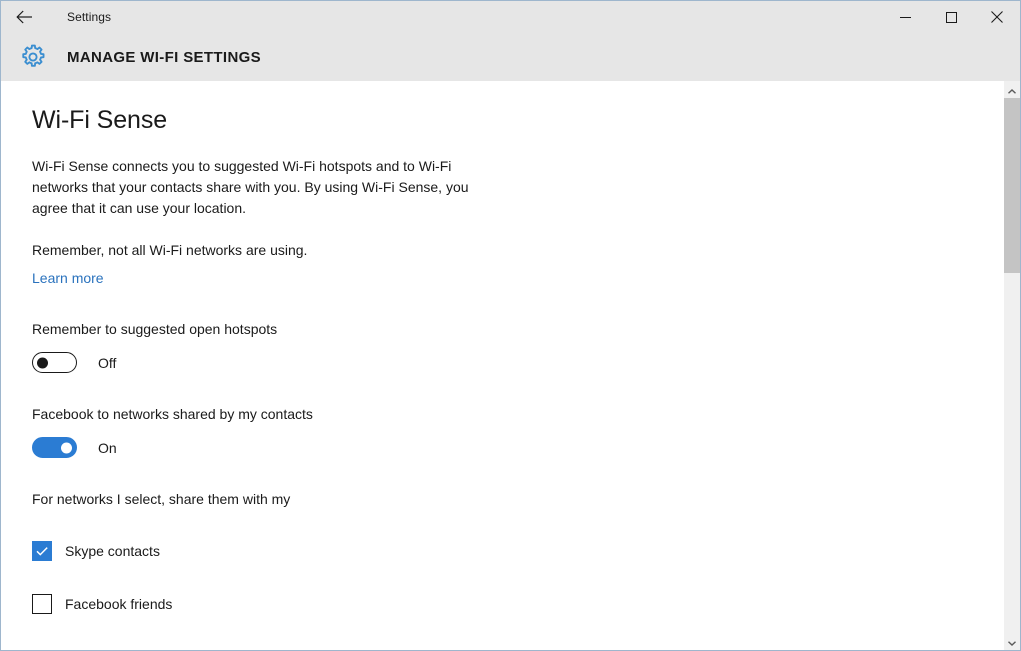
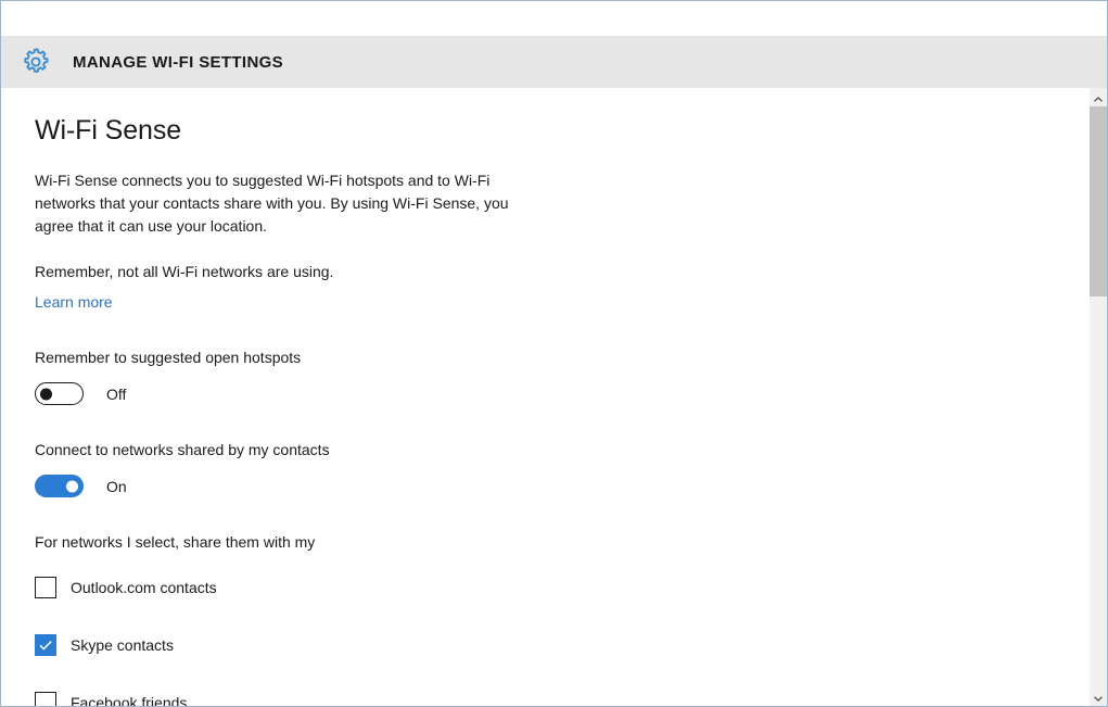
- Settings
  MANAGE WI-FI SETTINGS
  Wi-Fi Sense
  Wi-Fi Sense connects you to suggested Wi-Fi hotspots and to Wi-Fi networks that your contacts share with you. By using Wi-Fi Sense, you agree that it can use your location.
  Remember, not all Wi-Fi networks are using.
  Learn more
  Remember to suggested open hotspots
  Off
- Facebook to networks shared by my contacts
+ Connect to networks shared by my contacts
  On
  For networks I select, share them with my
+ Outlook.com contacts
  Skype contacts
  Facebook friends
